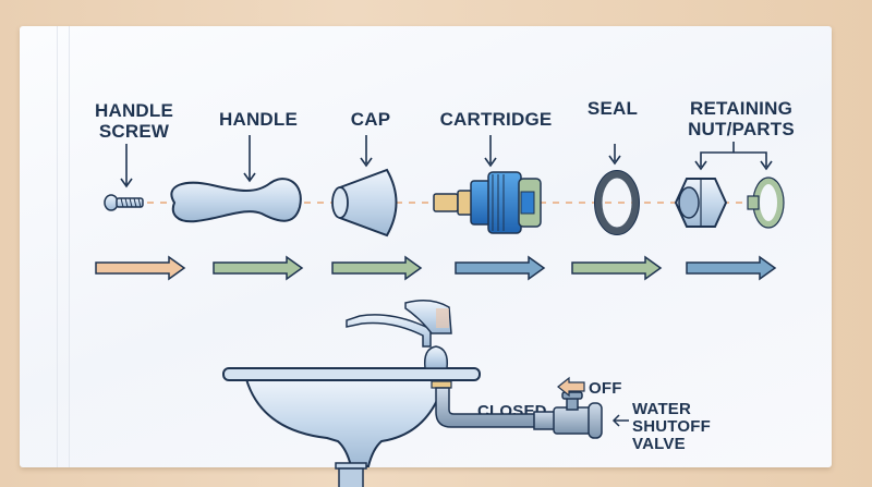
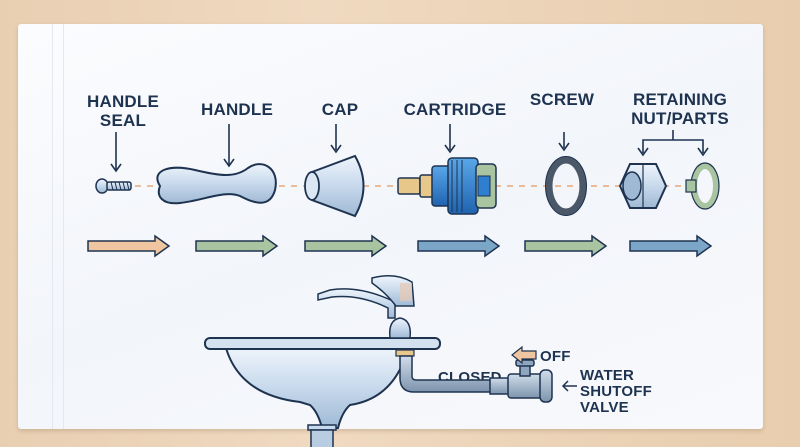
  HANDLE
- SCREW
+ SEAL
  HANDLE
  CAP
  CARTRIDGE
- SEAL
+ SCREW
  RETAINING
  NUT/PARTS
  CLOSE
  OFF
  WATER
  SHUTOFF
  VALVE
